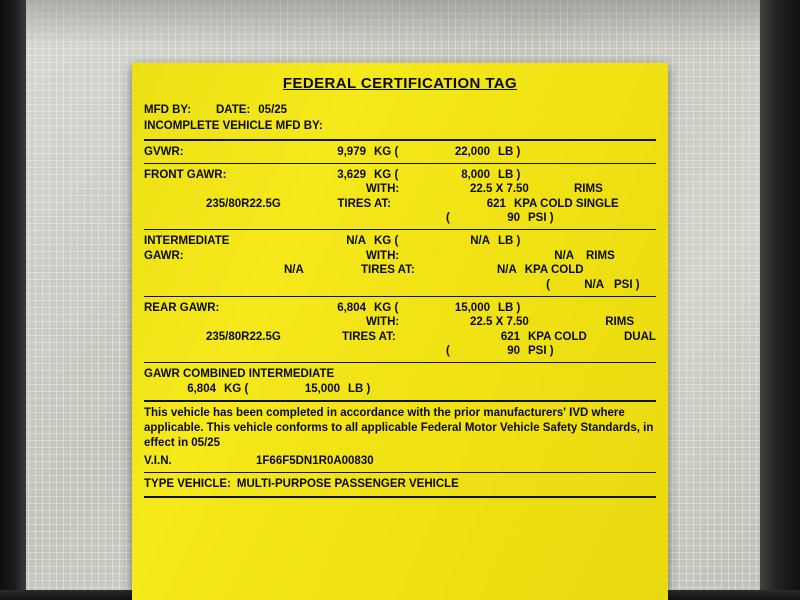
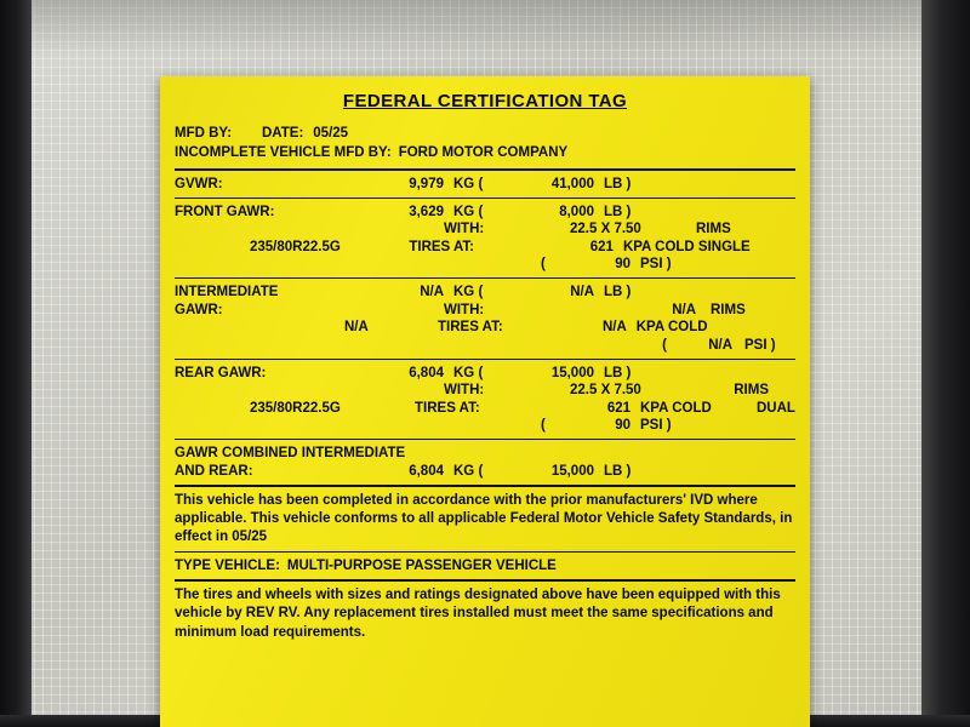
  FEDERAL CERTIFICATION TAG
  MFD BY:
  DATE:
  05/25
  INCOMPLETE VEHICLE MFD BY:
+ FORD MOTOR COMPANY
  GVWR:
  9,979
  KG (
- 22,000
+ 41,000
  LB )
  FRONT GAWR:
  3,629
  KG (
  8,000
  LB )
  WITH:
  22.5 X 7.50
  RIMS
  235/80R22.5G
  TIRES AT:
  621
  KPA COLD SINGLE
  (
  90
  PSI )
  INTERMEDIATE
  N/A
  KG (
  N/A
  LB )
  GAWR:
  WITH:
  N/A
  RIMS
  N/A
  TIRES AT:
  N/A
  KPA COLD
  (
  N/A
  PSI )
  REAR GAWR:
  6,804
  KG (
  15,000
  LB )
  WITH:
  22.5 X 7.50
  RIMS
  235/80R22.5G
  TIRES AT:
  621
  KPA COLD
  DUAL
  (
  90
  PSI )
  GAWR COMBINED INTERMEDIATE
+ AND REAR:
  6,804
  KG (
  15,000
  LB )
  This vehicle has been completed in accordance with the prior manufacturers' IVD where applicable. This vehicle conforms to all applicable Federal Motor Vehicle Safety Standards, in effect in 05/25
- V.I.N.
- 1F66F5DN1R0A00830
  TYPE VEHICLE:
  MULTI-PURPOSE PASSENGER VEHICLE
+ The tires and wheels with sizes and ratings designated above have been equipped with this vehicle by REV RV. Any replacement tires installed must meet the same specifications and minimum load requirements.
